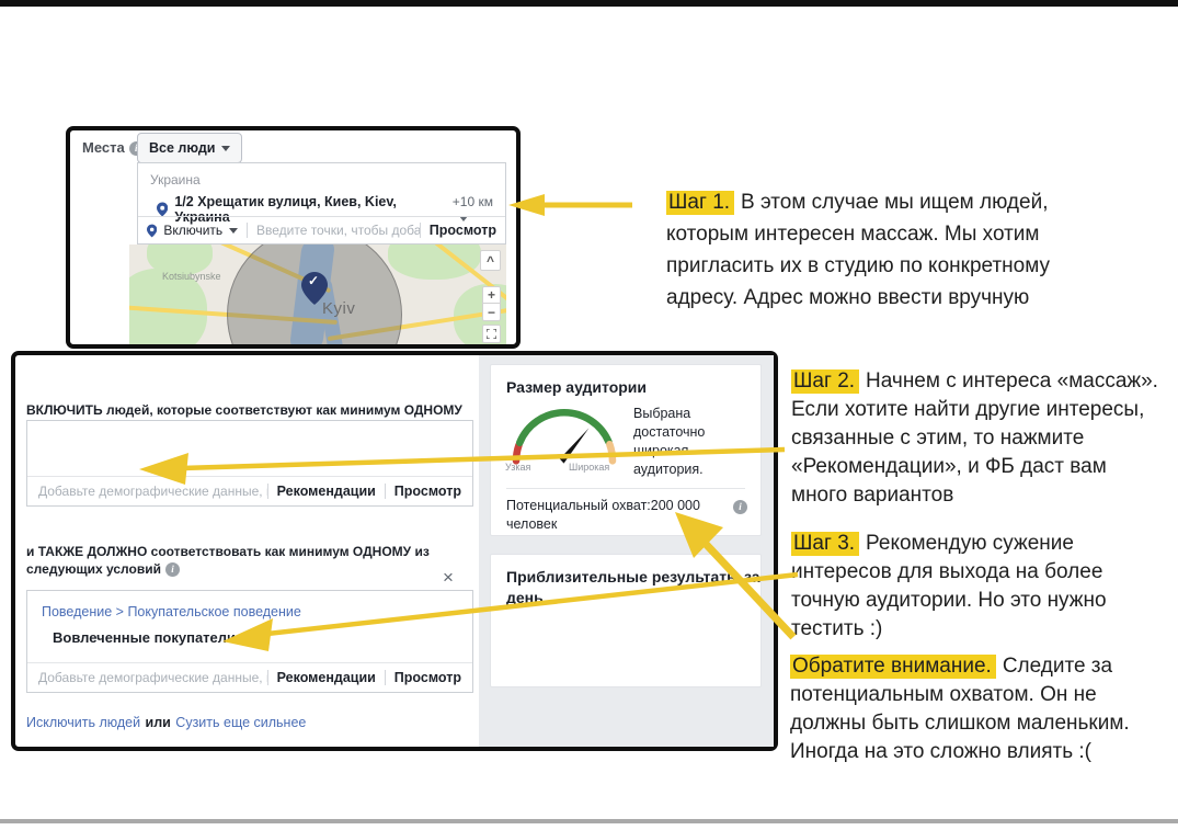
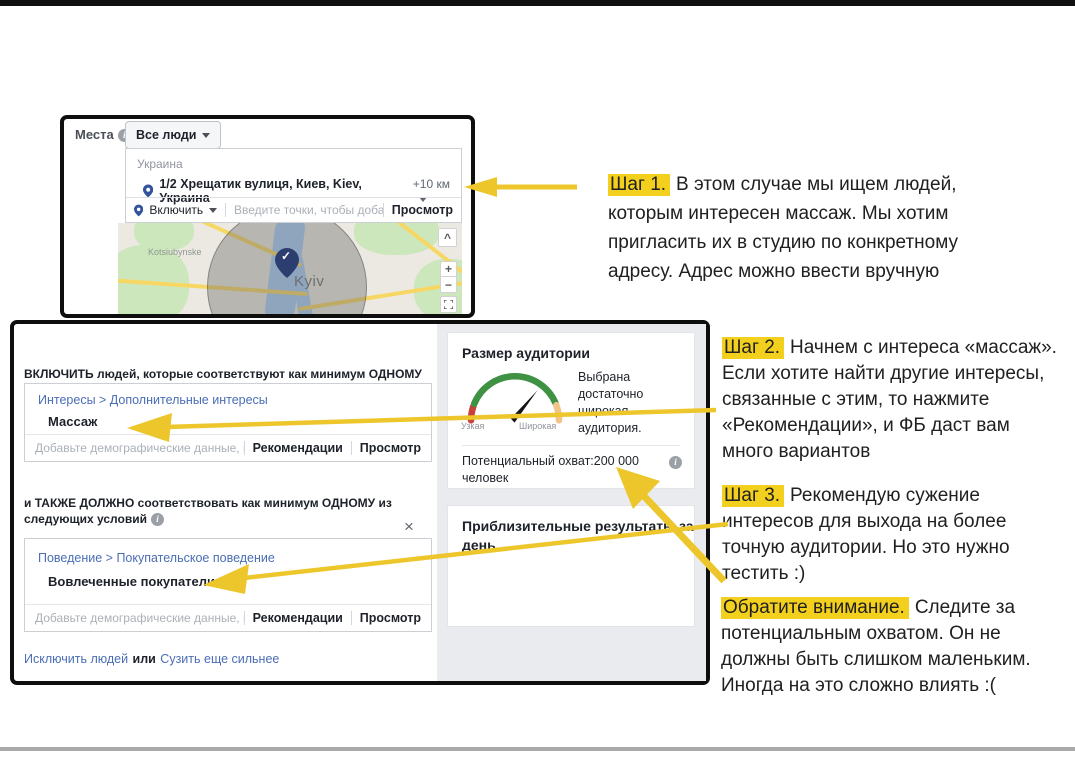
  Места
  Все люди
  Украина
  1/2 Хрещатик вулиця, Киев, Kiev, Украина
  +10 км
  Включить
  Введите точки, чтобы доба
  Просмотр
  Kotsiubynske
  Kyiv
  ✓
  ^
  +
  −
  ВКЛЮЧИТЬ людей, которые соответствуют как минимум ОДНОМУ
+ Интересы > Дополнительные интересы
+ Массаж
  Добавьте демографические данные,
  Рекомендации
  Просмотр
  и ТАКЖЕ ДОЛЖНО соответствовать как минимум ОДНОМУ из
  следующих условий i
  ×
  Поведение > Покупательское поведение
  Вовлеченные покупател
  Добавьте демографические данные,
  Рекомендации
  Просмотр
  Исключить людей или Сузить еще сильнее
  Размер аудитории
  Узкая
  Широкая
  Выбрана
  достаточно
  аудитория.
  Потенциальный охват:200 000
  человек
  i
  Приблизительные результат за
  день
  Шаг 1. В этом случае мы ищем людей,
  которым интересен массаж. Мы хотим
  пригласить их в студию по конкретному
  адресу. Адрес можно ввести вручную
  Шаг 2. Начнем с интереса «массаж».
  Если хотите найти другие интересы,
  связанные с этим, то нажмите
  «Рекомендации», и ФБ даст вам
  много вариантов
  Шаг 3. Рекомендую сужение
  интересов для выхода на более
  точную аудитории. Но это нужно
  тестить :)
  Обратите внимание. Следите за
  потенциальным охватом. Он не
  должны быть слишком маленьким.
  Иногда на это сложно влиять :(
